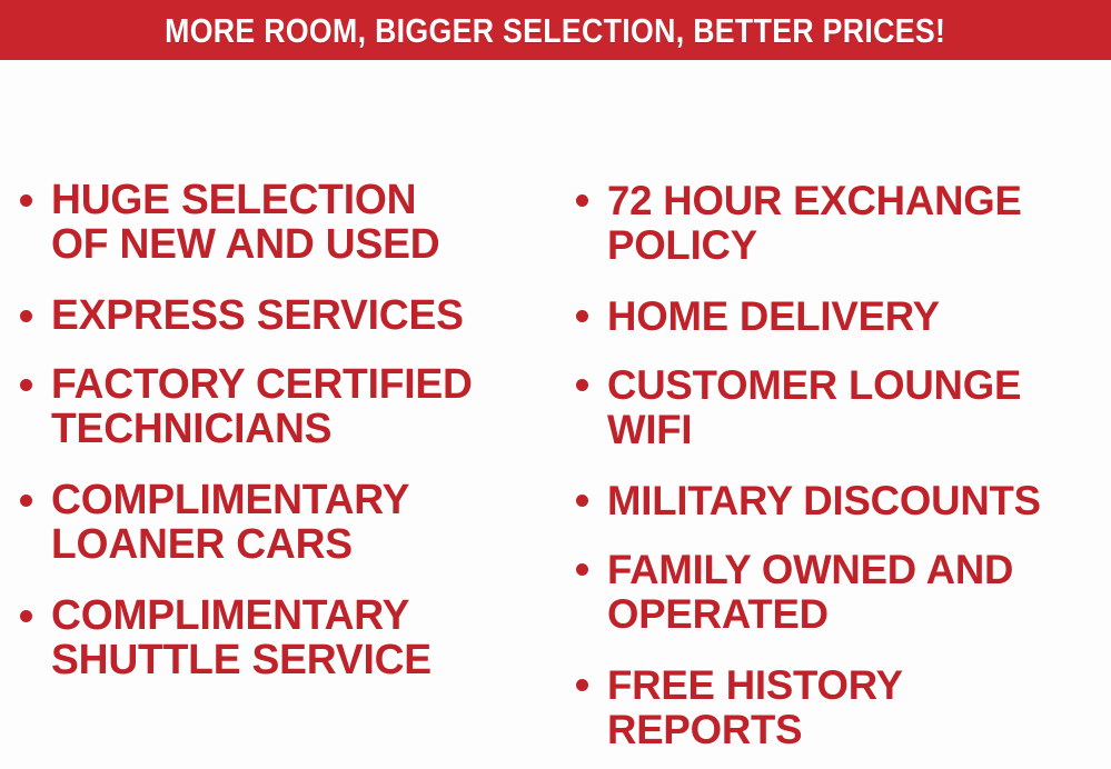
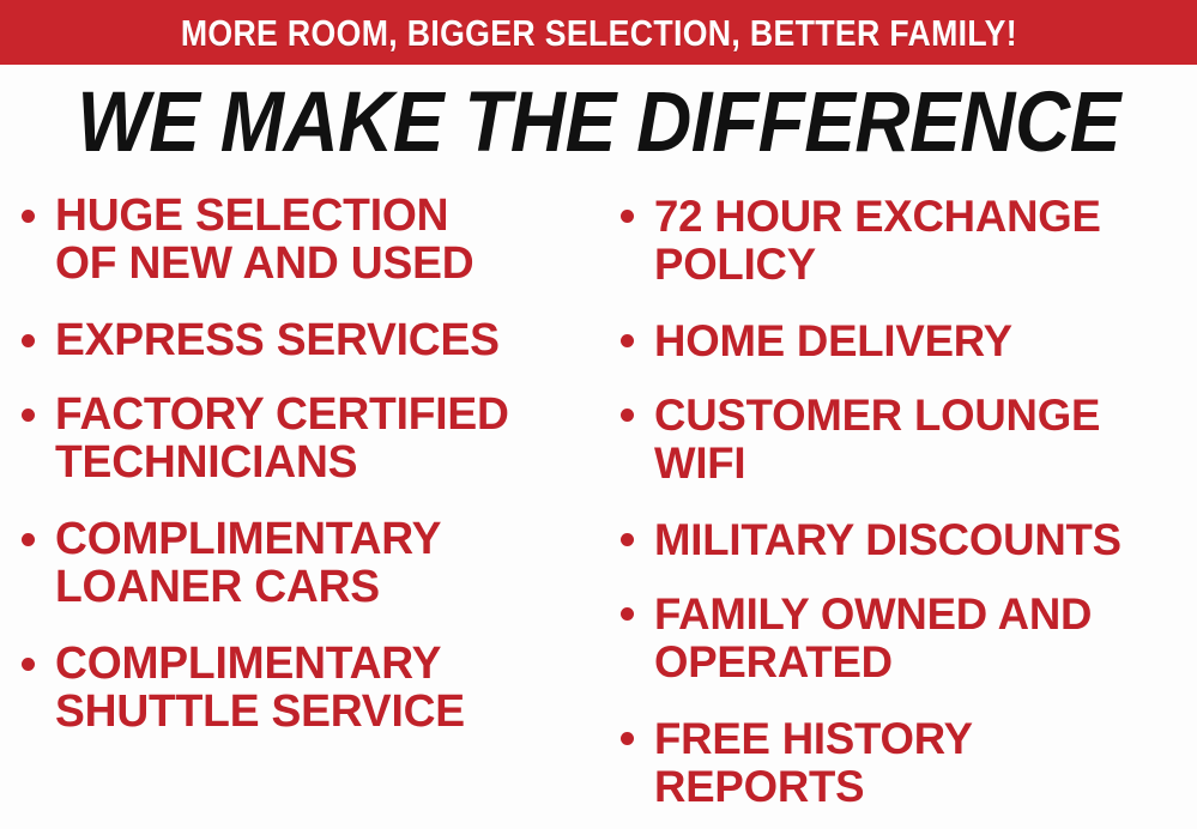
- MORE ROOM, BIGGER SELECTION, BETTER PRICES!
+ MORE ROOM, BIGGER SELECTION, BETTER FAMILY!
+ WE MAKE THE DIFFERENCE
  HUGE SELECTION
  OF NEW AND USED
  EXPRESS SERVICES
  FACTORY CERTIFIED
  TECHNICIANS
  COMPLIMENTARY
  LOANER CARS
  COMPLIMENTARY
  SHUTTLE SERVICE
  72 HOUR EXCHANGE
  POLICY
  HOME DELIVERY
  CUSTOMER LOUNGE
  WIFI
  MILITARY DISCOUNTS
  FAMILY OWNED AND
  OPERATED
  FREE HISTORY
  REPORTS
